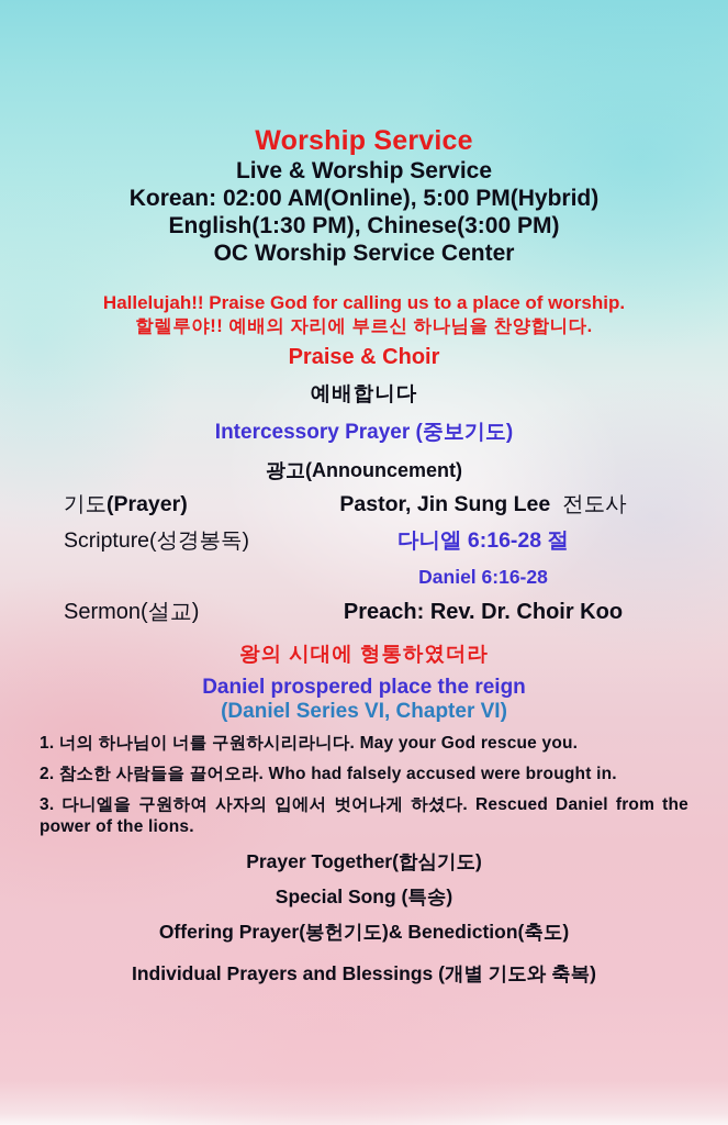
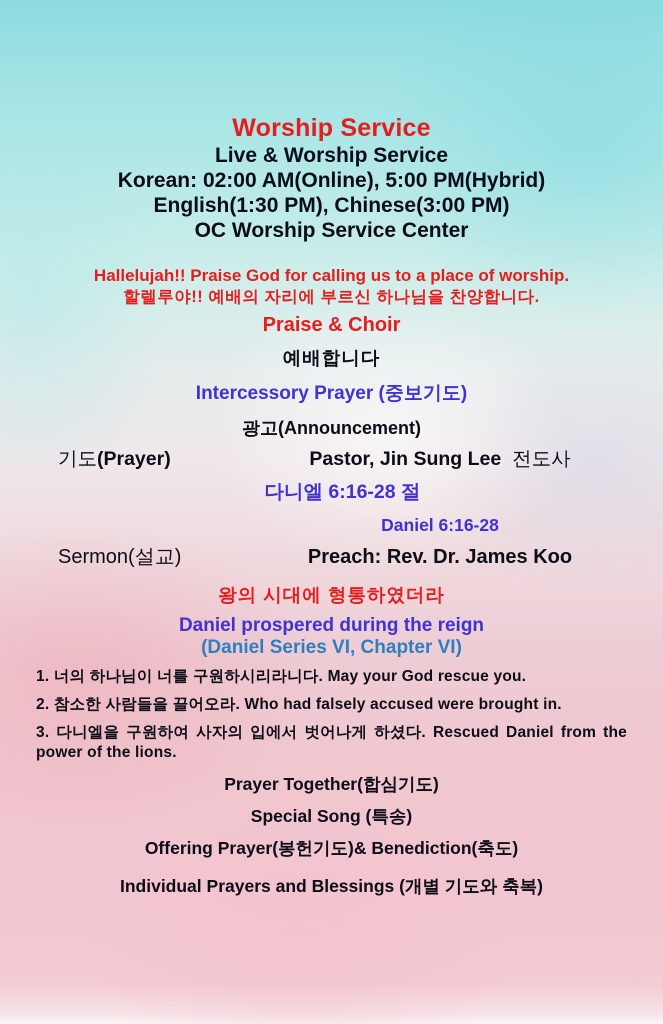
  Worship Service
  Live & Worship Service
  Korean: 02:00 AM(Online), 5:00 PM(Hybrid)
  English(1:30 PM), Chinese(3:00 PM)
  OC Worship Service Center
  Hallelujah!! Praise God for calling us to a place of worship.
  할렐루야!! 예배의 자리에 부르신 하나님을 찬양합니다.
  Praise & Choir
  예배합니다
  Intercessory Prayer (중보기도)
  광고(Announcement)
  기도(Prayer)
  Pastor, Jin Sung Lee 전도사
- Scripture(성경봉독)
  다니엘 6:16-28 절
  Daniel 6:16-28
  Sermon(설교)
- Preach: Rev. Dr. Choir Koo
+ Preach: Rev. Dr. James Koo
  왕의 시대에 형통하였더라
- Daniel prospered place the reign
+ Daniel prospered during the reign
  (Daniel Series VI, Chapter VI)
  1. 너의 하나님이 너를 구원하시리라니다. May your God rescue you.
  2. 참소한 사람들을 끌어오라. Who had falsely accused were brought in.
  3. 다니엘을 구원하여 사자의 입에서 벗어나게 하셨다. Rescued Daniel from the power of the lions.
  Prayer Together(합심기도)
  Special Song (특송)
  Offering Prayer(봉헌기도)& Benediction(축도)
  Individual Prayers and Blessings (개별 기도와 축복)
